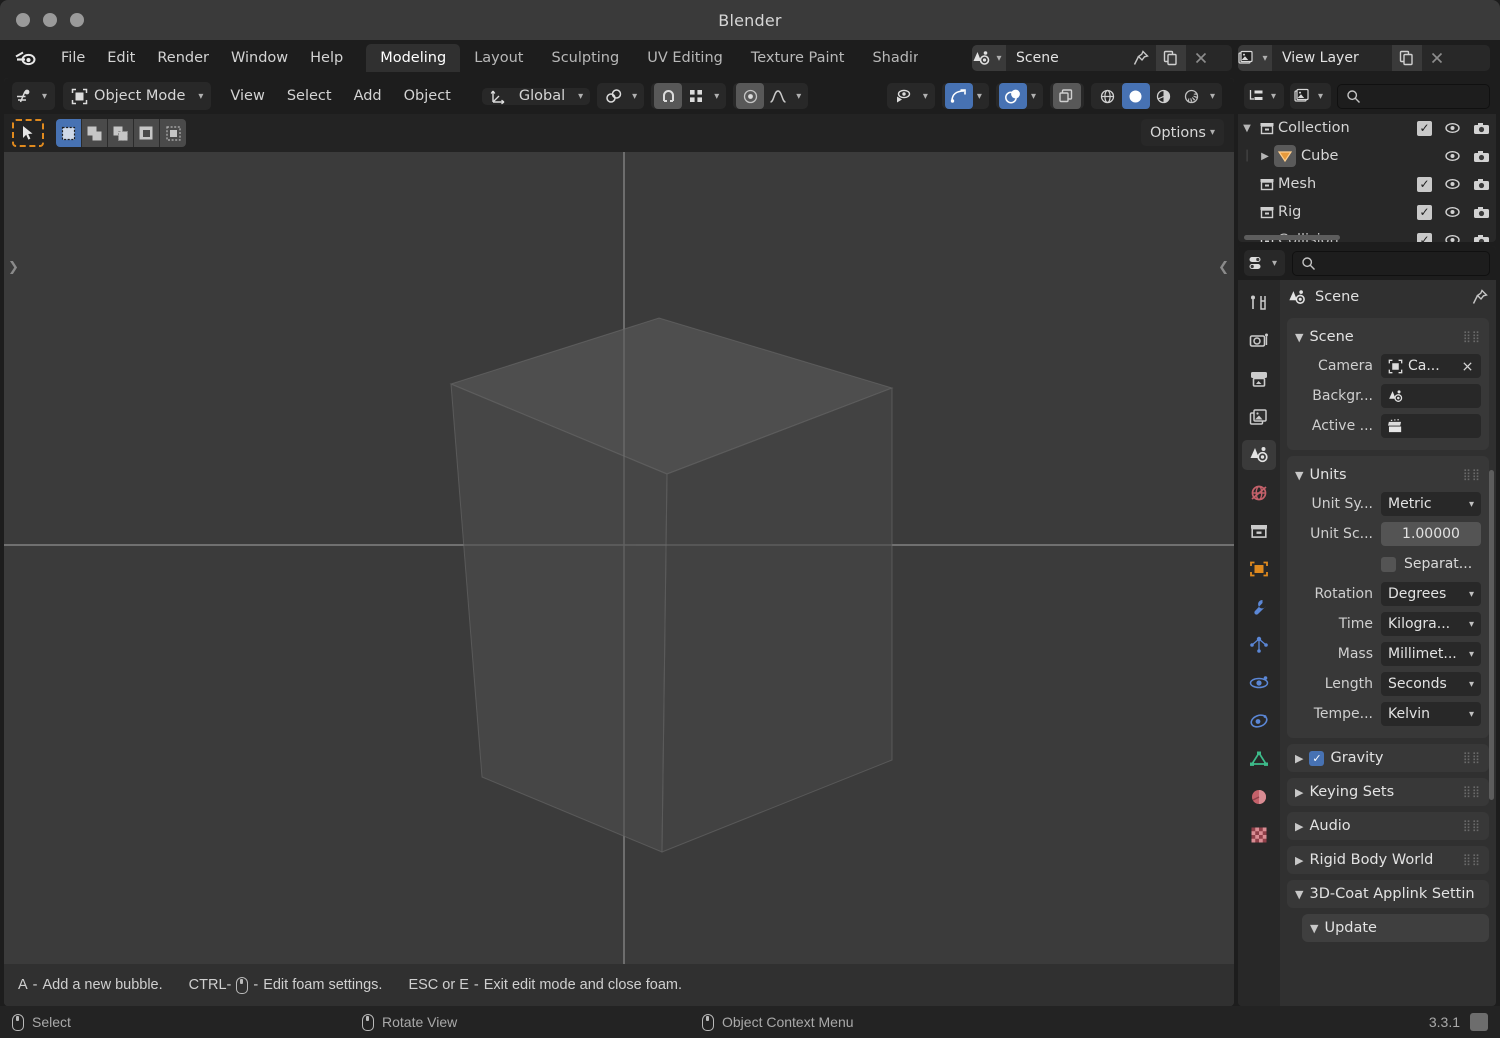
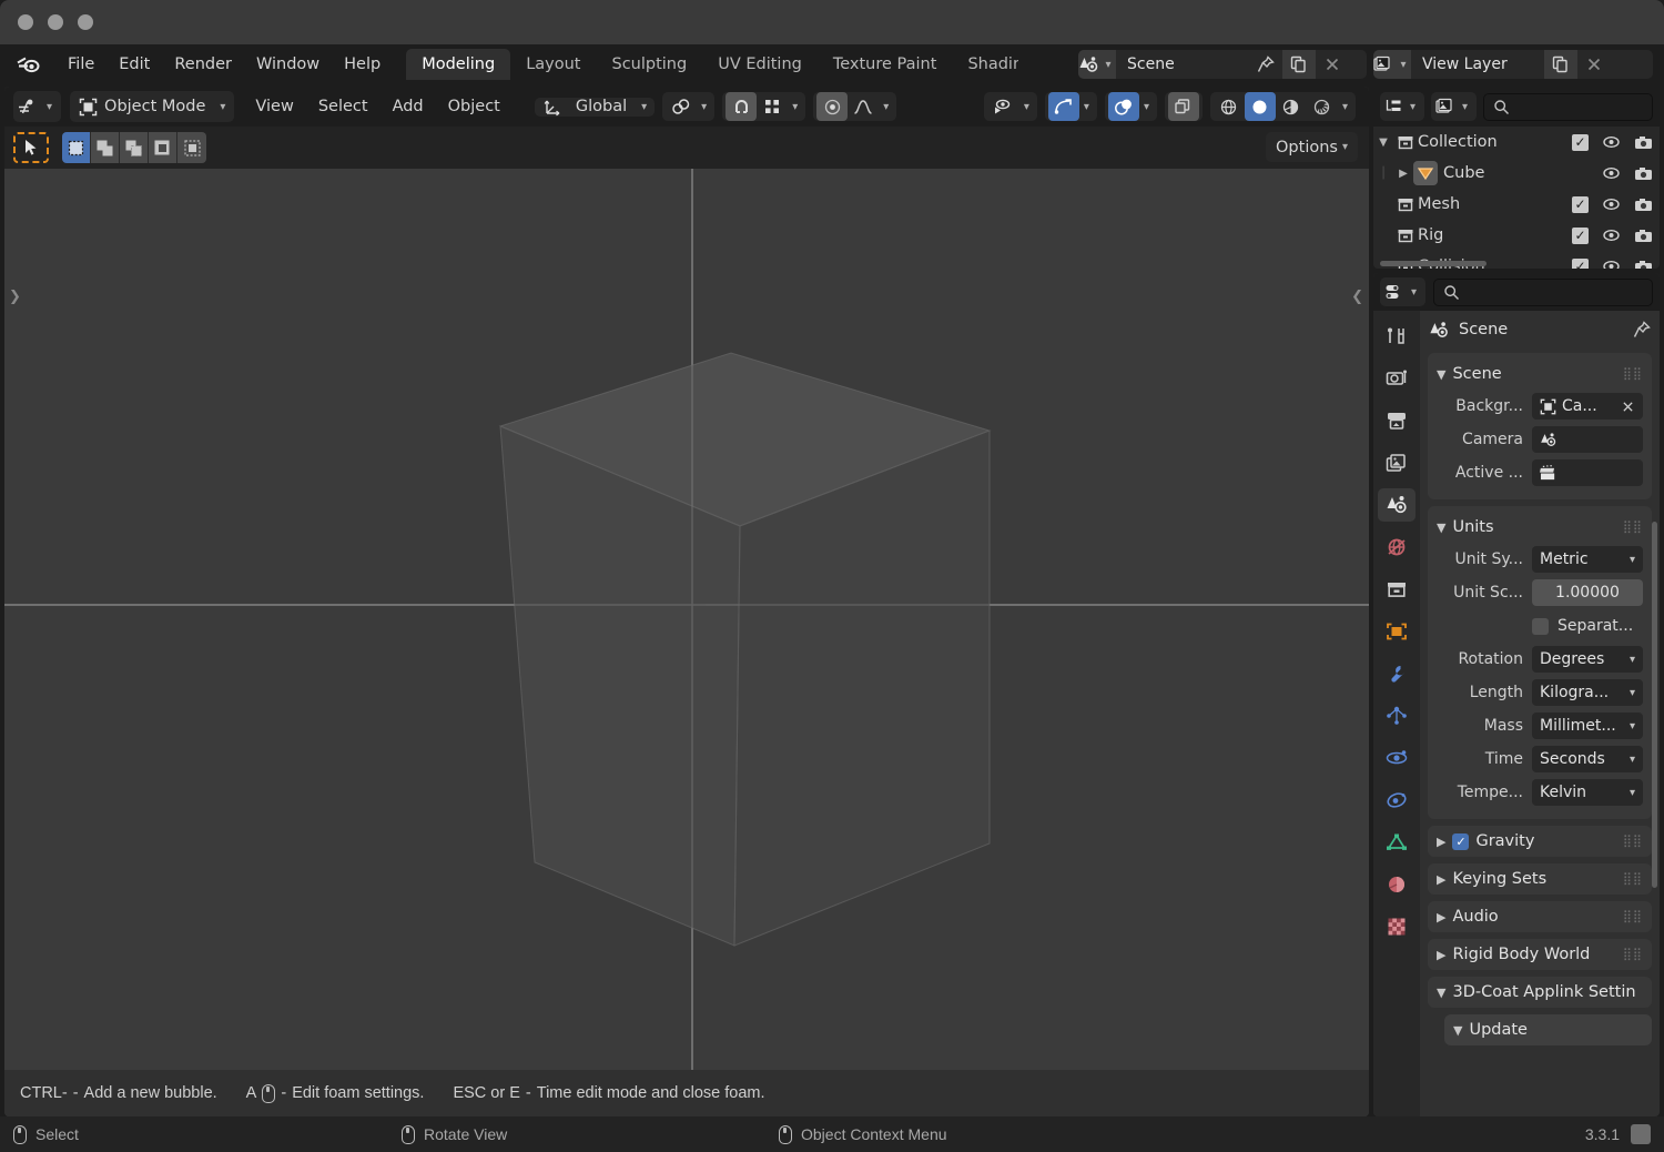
- Blender
  File
  Edit
  Render
  Window
  Help
  Modeling
  Layout
  Sculpting
  UV Editing
  Texture Paint
  Shadin
  ▾
  Scene
  ▾
  View Layer
  ▾
  Object Mode
  ▾
  View
  Select
  Add
  Object
  Global
  ▾
  ▾
  ▾
  ▾
  ▾
  ▾
  ▾
  ▾
  Options
  ▾
  ❯
  ❮
- A
+ CTRL-
  -
  Add a new bubble.
- CTRL-
+ A
  -
  Edit foam settings.
  ESC or E
  -
- Exit edit mode and close foam.
+ Time edit mode and close foam.
  ▾
  ▾
  ▼
  Collection
  ✓
  ▶
  Cube
  Mesh
  ✓
  Rig
  ✓
  Collision
  ✓
  ▾
  Scene
  ▼
  Scene
  ⣿⣿
- Camera
+ Backgr...
  Ca...
- Backgr...
+ Camera
  Active ...
  ▼
  Units
  ⣿⣿
  Unit Sy...
  Metric
  ▾
  Unit Sc...
  1.00000
  Separat...
  Rotation
  Degrees
  ▾
- Time
+ Length
  Kilogra...
  ▾
  Mass
  Millimet...
  ▾
- Length
+ Time
  Seconds
  ▾
  Tempe...
  Kelvin
  ▾
  ▶
  ✓
  Gravity
  ⣿⣿
  ▶
  Keying Sets
  ⣿⣿
  ▶
  Audio
  ⣿⣿
  ▶
  Rigid Body World
  ⣿⣿
  ▼
  3D-Coat Applink Settin
  ▼
  Update
  Select
  Rotate View
  Object Context Menu
  3.3.1
